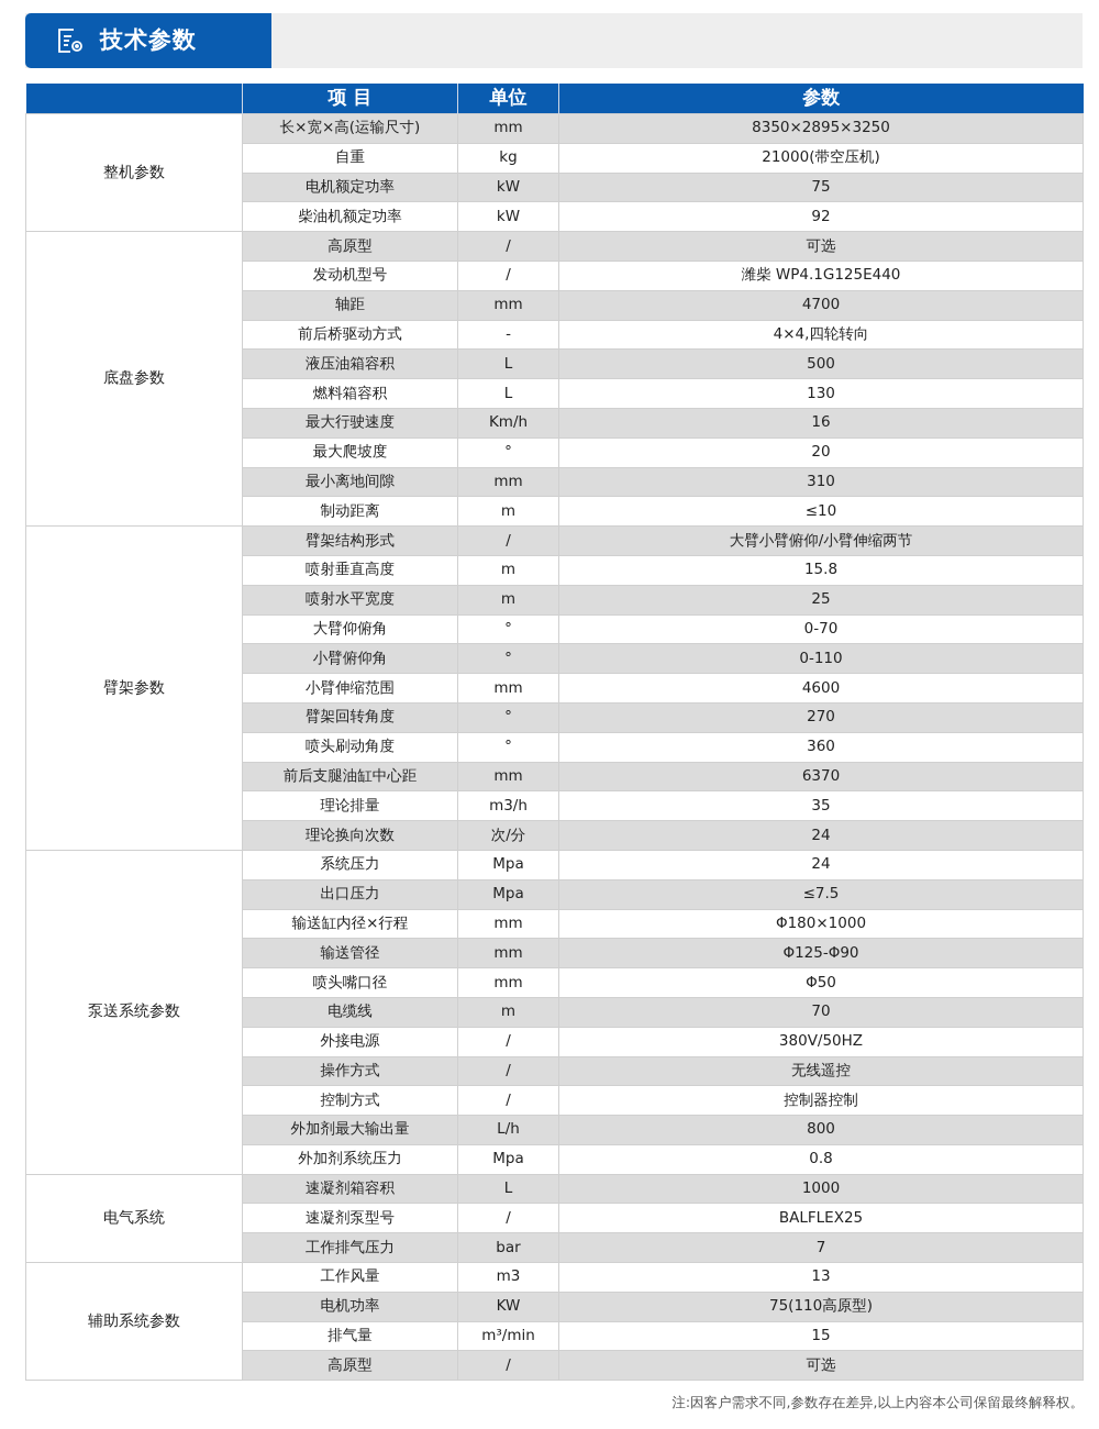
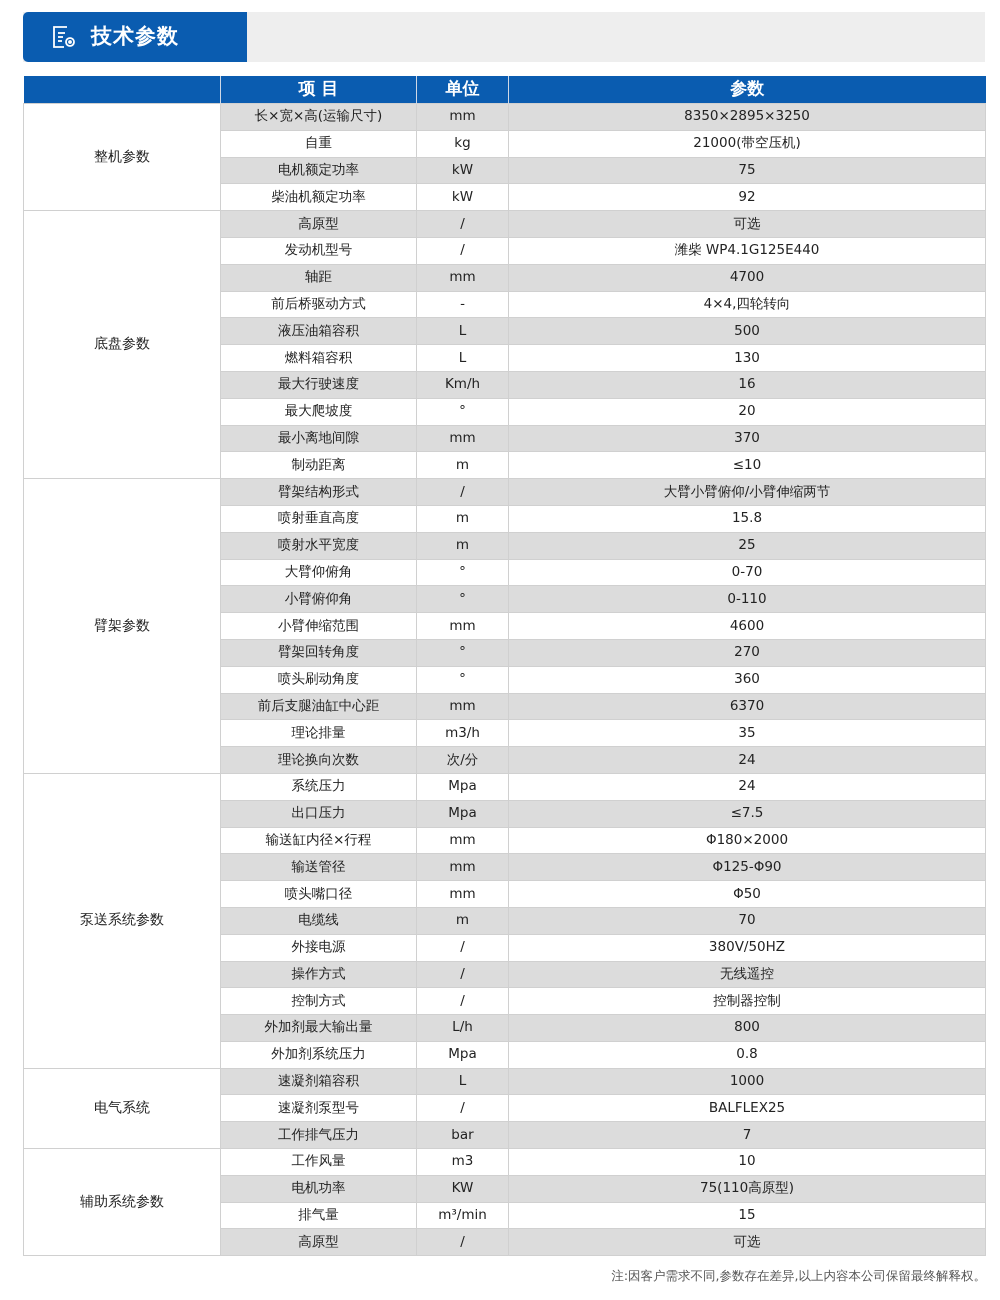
  技术参数
  	项 目	单位	参数
  整机参数	长×宽×高(运输尺寸)	mm	8350×2895×3250
  自重	kg	21000(带空压机)
  电机额定功率	kW	75
  柴油机额定功率	kW	92
  底盘参数	高原型	/	可选
  发动机型号	/	潍柴 WP4.1G125E440
  轴距	mm	4700
  前后桥驱动方式	-	4×4,四轮转向
  液压油箱容积	L	500
  燃料箱容积	L	130
  最大行驶速度	Km/h	16
  最大爬坡度	°	20
- 最小离地间隙	mm	310
+ 最小离地间隙	mm	370
  制动距离	m	≤10
  臂架参数	臂架结构形式	/	大臂小臂俯仰/小臂伸缩两节
  喷射垂直高度	m	15.8
  喷射水平宽度	m	25
  大臂仰俯角	°	0-70
  小臂俯仰角	°	0-110
  小臂伸缩范围	mm	4600
  臂架回转角度	°	270
  喷头刷动角度	°	360
  前后支腿油缸中心距	mm	6370
  理论排量	m3/h	35
  理论换向次数	次/分	24
  泵送系统参数	系统压力	Mpa	24
  出口压力	Mpa	≤7.5
- 输送缸内径×行程	mm	Φ180×1000
+ 输送缸内径×行程	mm	Φ180×2000
  输送管径	mm	Φ125-Φ90
  喷头嘴口径	mm	Φ50
  电缆线	m	70
  外接电源	/	380V/50HZ
  操作方式	/	无线遥控
  控制方式	/	控制器控制
  外加剂最大输出量	L/h	800
  外加剂系统压力	Mpa	0.8
  电气系统	速凝剂箱容积	L	1000
  速凝剂泵型号	/	BALFLEX25
  工作排气压力	bar	7
- 辅助系统参数	工作风量	m3	13
+ 辅助系统参数	工作风量	m3	10
  电机功率	KW	75(110高原型)
  排气量	m³/min	15
  高原型	/	可选
  注:因客户需求不同,参数存在差异,以上内容本公司保留最终解释权。
